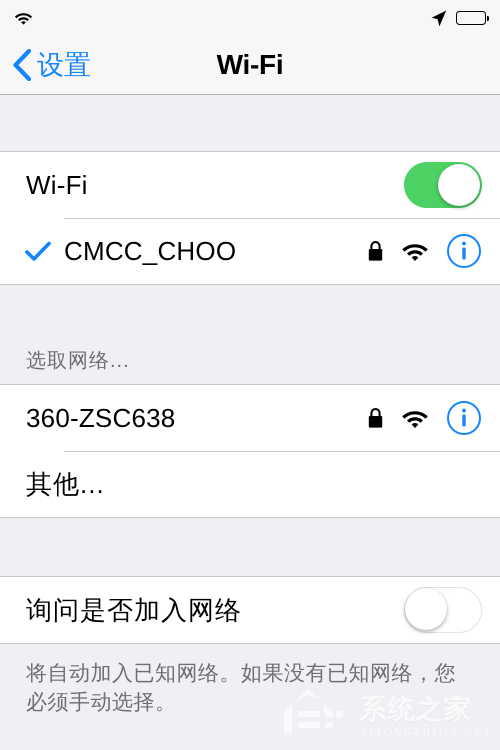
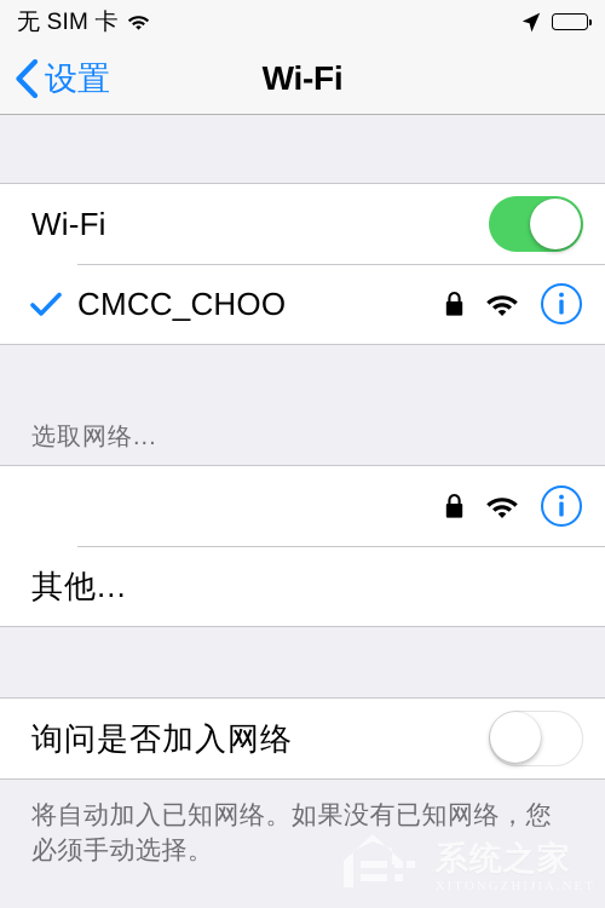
+ 无 SIM 卡
  设置
  Wi-Fi
  Wi-Fi
  CMCC_CHOO
  选取网络...
- 360-ZSC638
  其他...
  询问是否加入网络
  将自动加入已知网络。如果没有已知网络，您必须手动选择。
